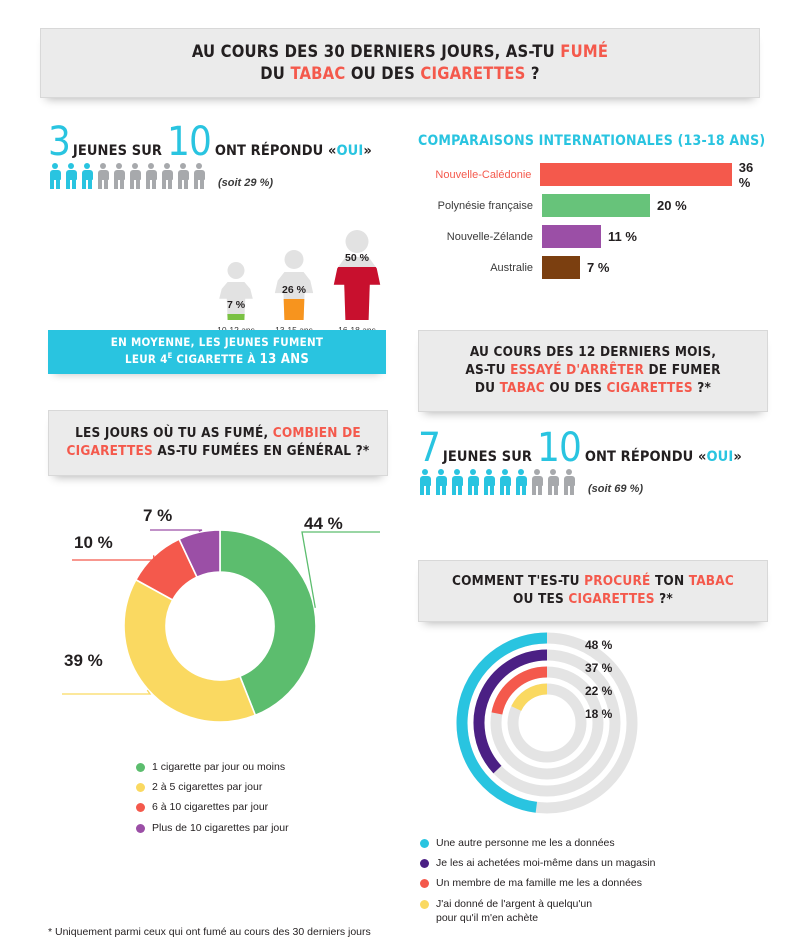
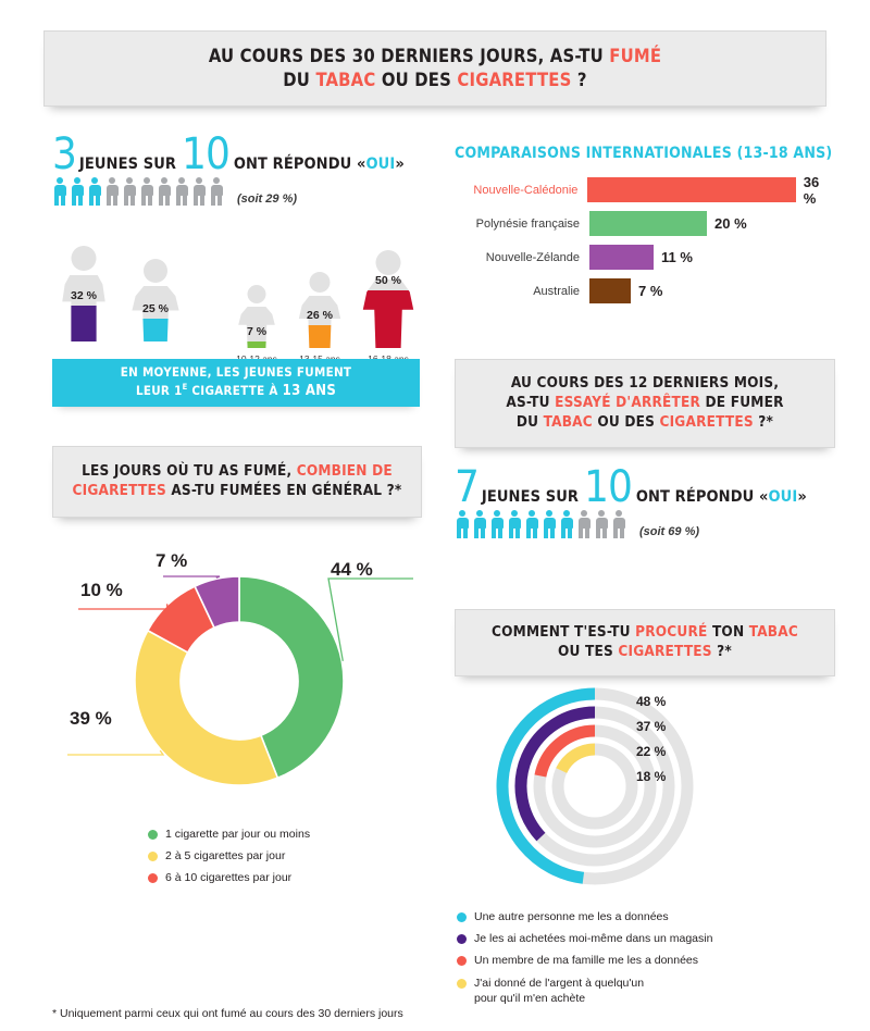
  AU COURS DES 30 DERNIERS JOURS, AS-TU FUMÉ
  DU TABAC OU DES CIGARETTES ?
  3
  JEUNES SUR
  10
  ONT RÉPONDU «
  OUI
  »
  (soit 29 %)
+ 32 %
+ 25 %
  7 %
  26 %
  50 %
  EN MOYENNE, LES JEUNES FUMENT
- LEUR 4E CIGARETTE À 13 ANS
+ LEUR 1E CIGARETTE À 13 ANS
  COMPARAISONS INTERNATIONALES (13-18 ANS)
  Nouvelle-Calédonie
  36 %
  Polynésie française
  20 %
  Nouvelle-Zélande
  11 %
  Australie
  7 %
  AU COURS DES 12 DERNIERS MOIS,
  AS-TU ESSAYÉ D'ARRÊTER DE FUMER
  DU TABAC OU DES CIGARETTES ?*
  7
  JEUNES SUR
  10
  ONT RÉPONDU «
  OUI
  »
  (soit 69 %)
  LES JOURS OÙ TU AS FUMÉ, COMBIEN DE
  CIGARETTES AS-TU FUMÉES EN GÉNÉRAL ?*
  44 %
  39 %
  10 %
  7 %
  1 cigarette par jour ou moins
  2 à 5 cigarettes par jour
  6 à 10 cigarettes par jour
- Plus de 10 cigarettes par jour
  COMMENT T'ES-TU PROCURÉ TON TABAC
  OU TES CIGARETTES ?*
  48 %
  37 %
  22 %
  18 %
  Une autre personne me les a données
  Je les ai achetées moi-même dans un magasin
  Un membre de ma famille me les a données
  J'ai donné de l'argent à quelqu'un
  pour qu'il m'en achète
  * Uniquement parmi ceux qui ont fumé au cours des 30 derniers jours
